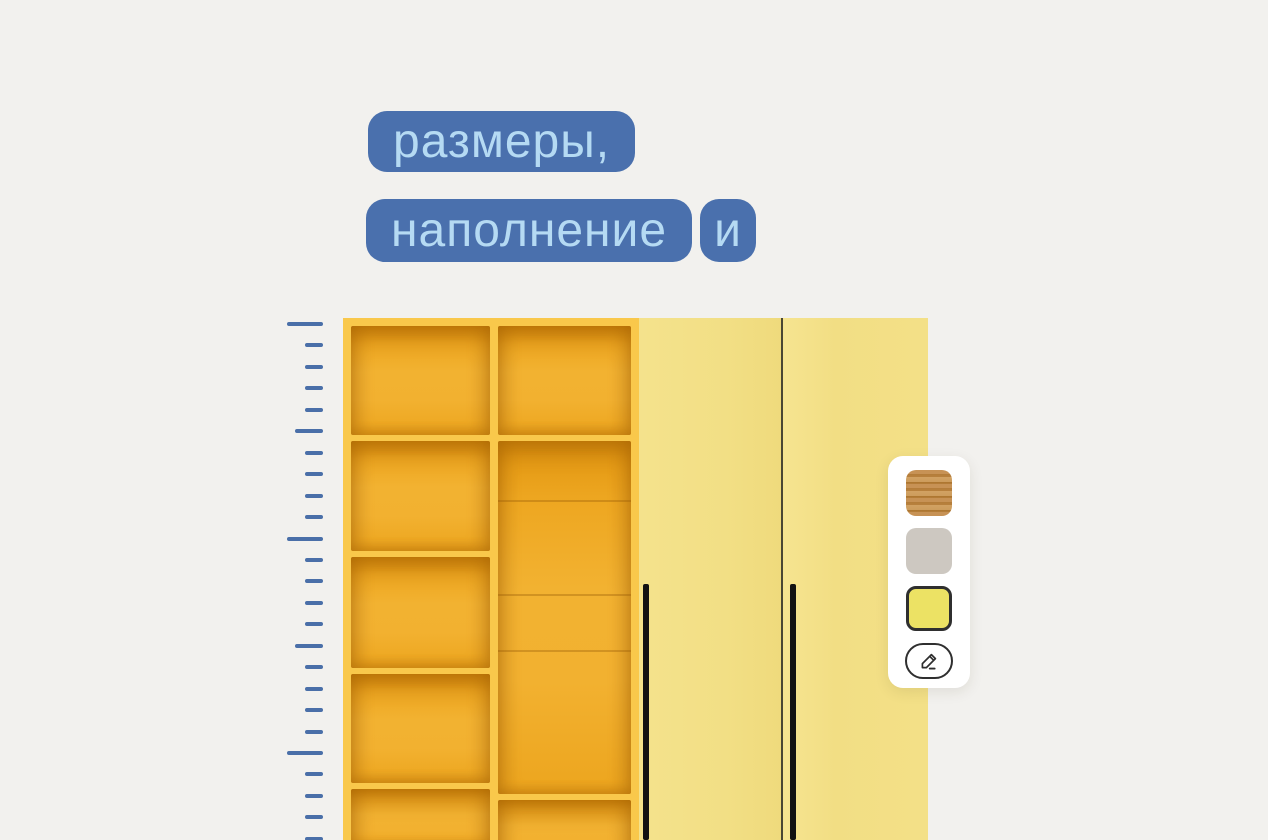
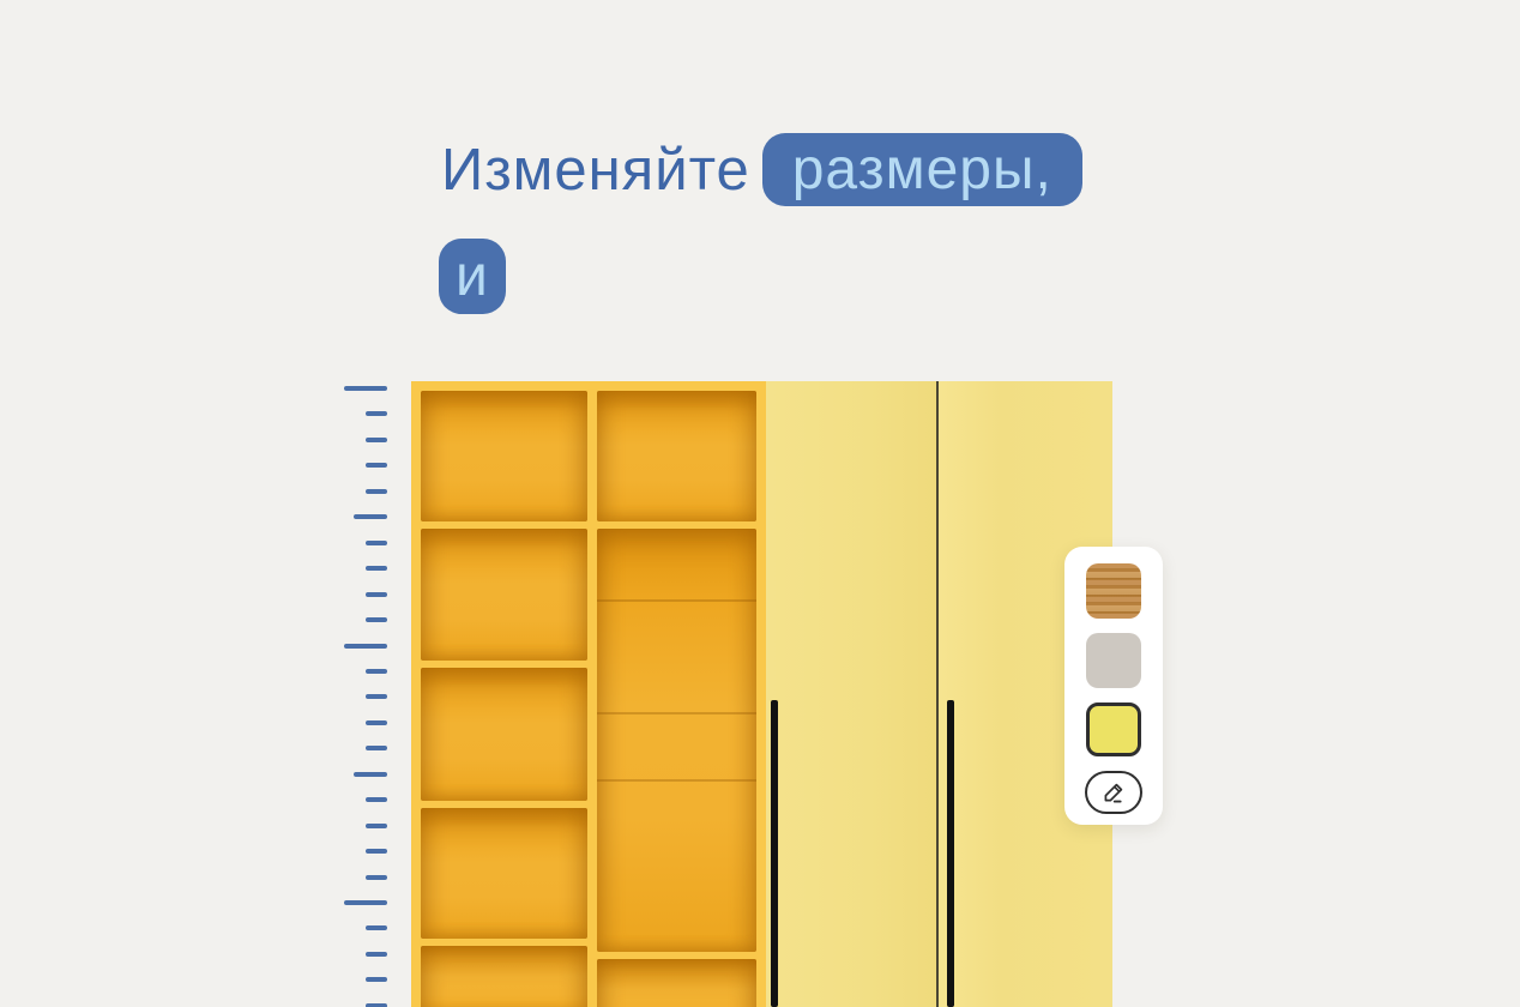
+ Изменяйте
  размеры,
- наполнение
  и
